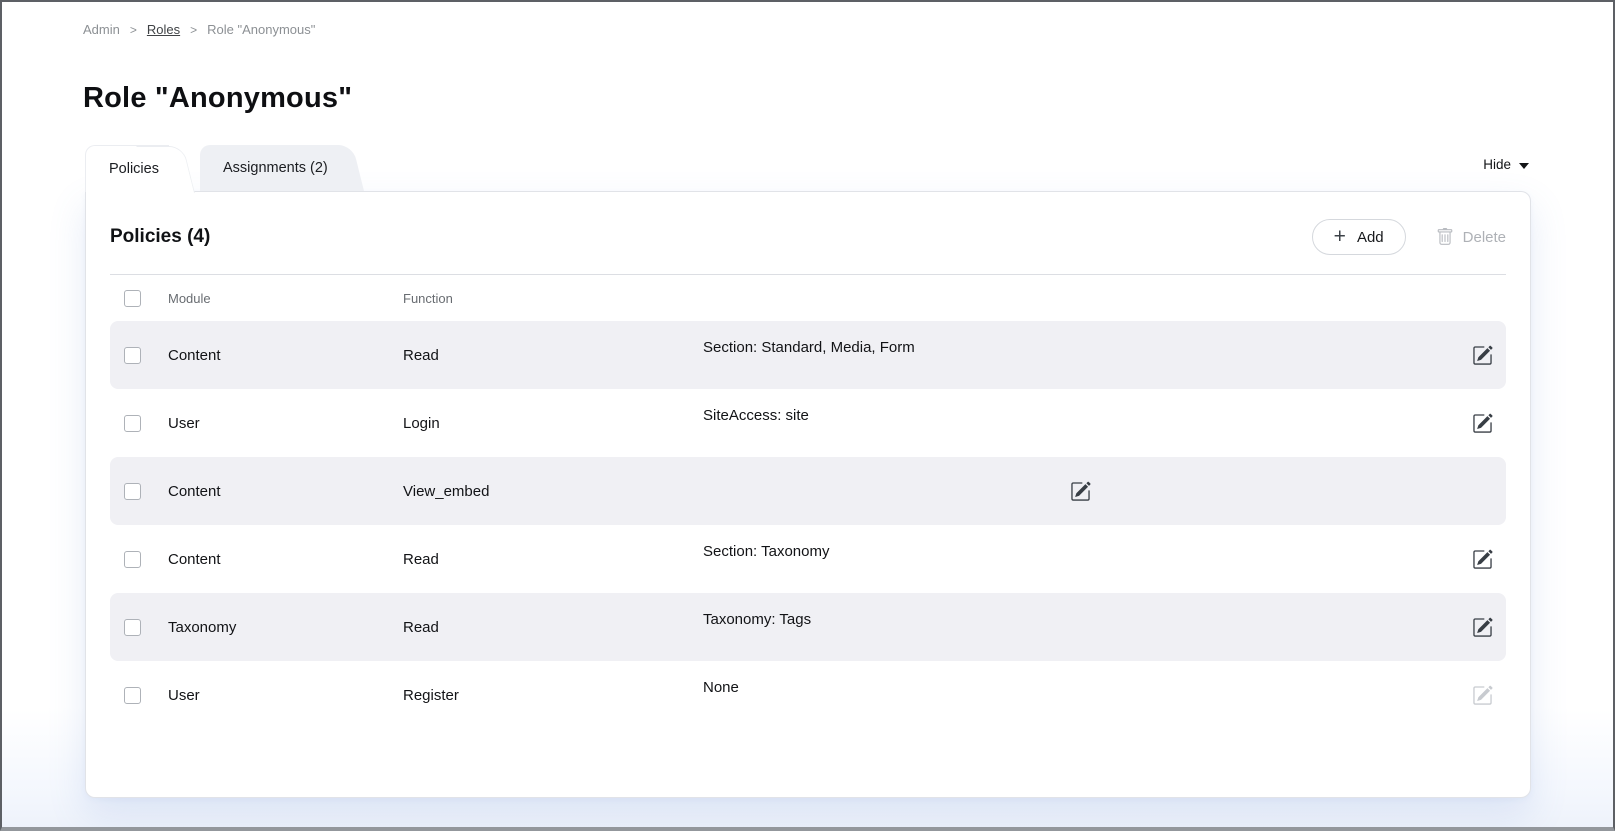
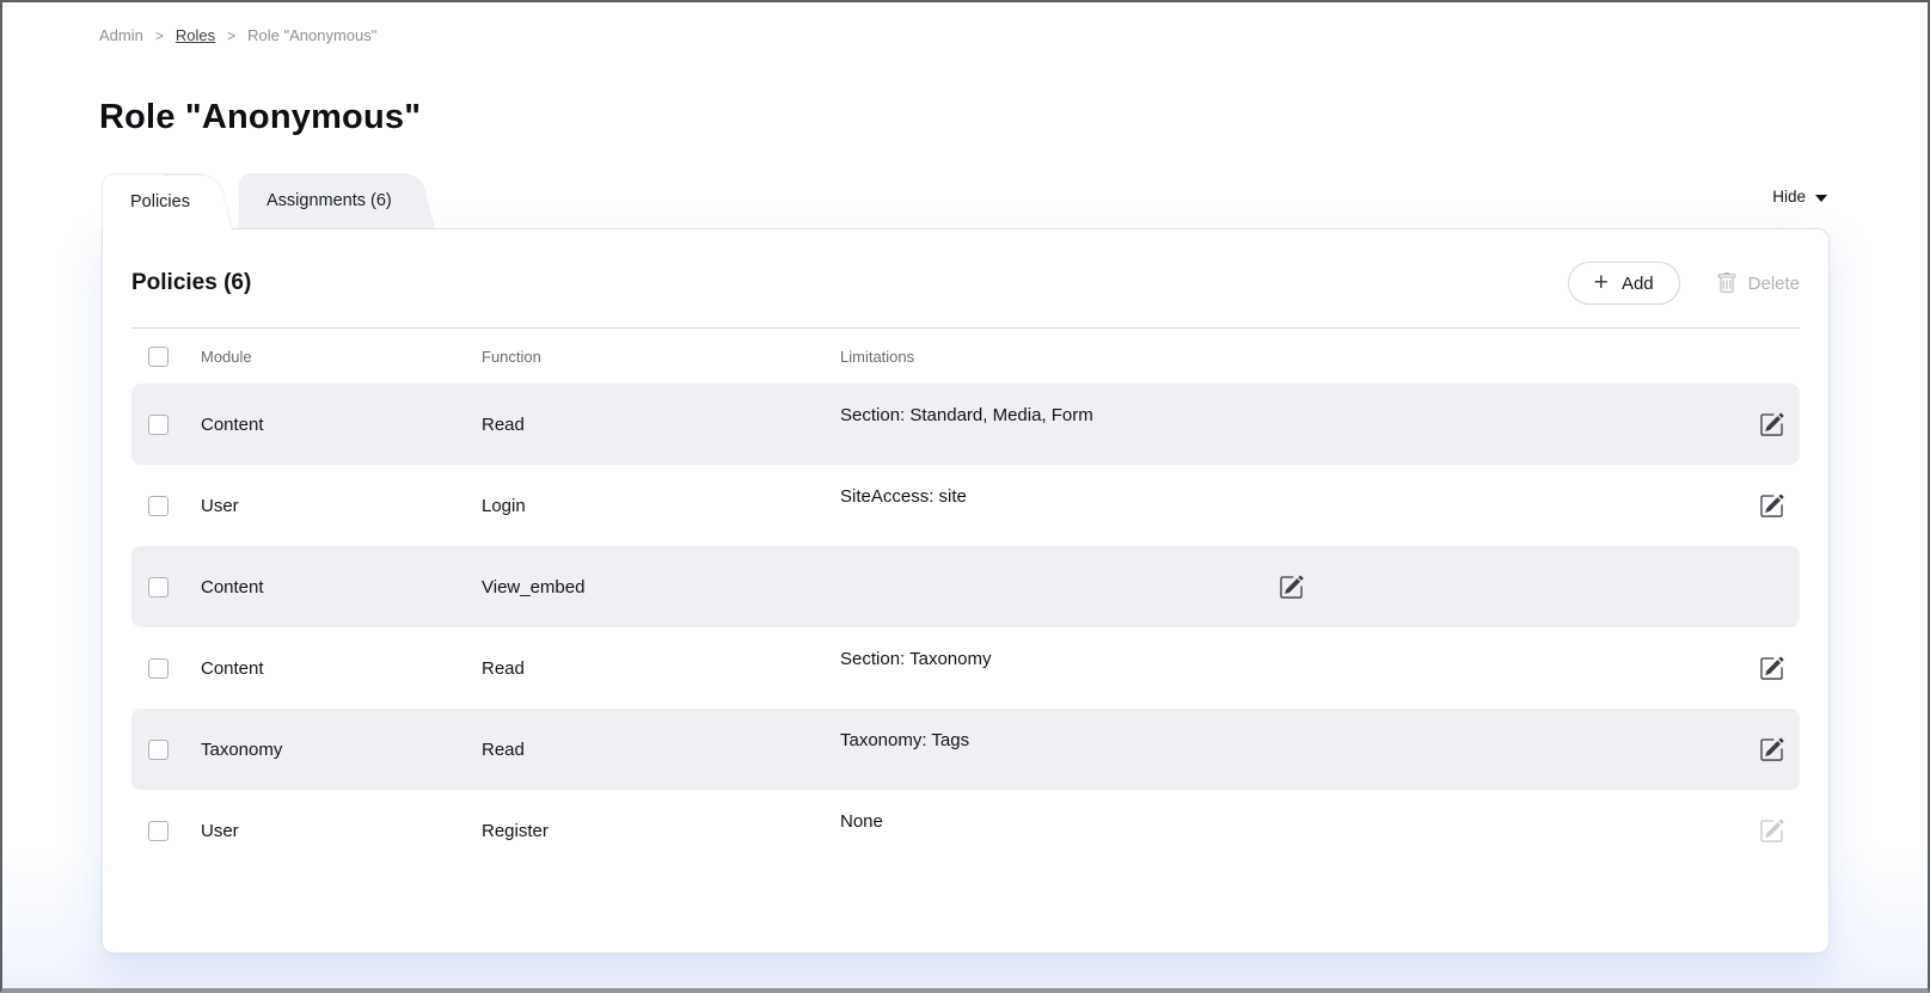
  Admin
  >
  Roles
  >
  Role "Anonymous"
  Role "Anonymous"
  Policies
- Assignments (2)
+ Assignments (6)
  Hide
- Policies (4)
+ Policies (6)
  +
  Add
  Delete
  Module
  Function
+ Limitations
  Content
  Read
  Section: Standard, Media, Form
  User
  Login
  SiteAccess: site
  Content
  View_embed
  Content
  Read
  Section: Taxonomy
  Taxonomy
  Read
  Taxonomy: Tags
  User
  Register
  None
